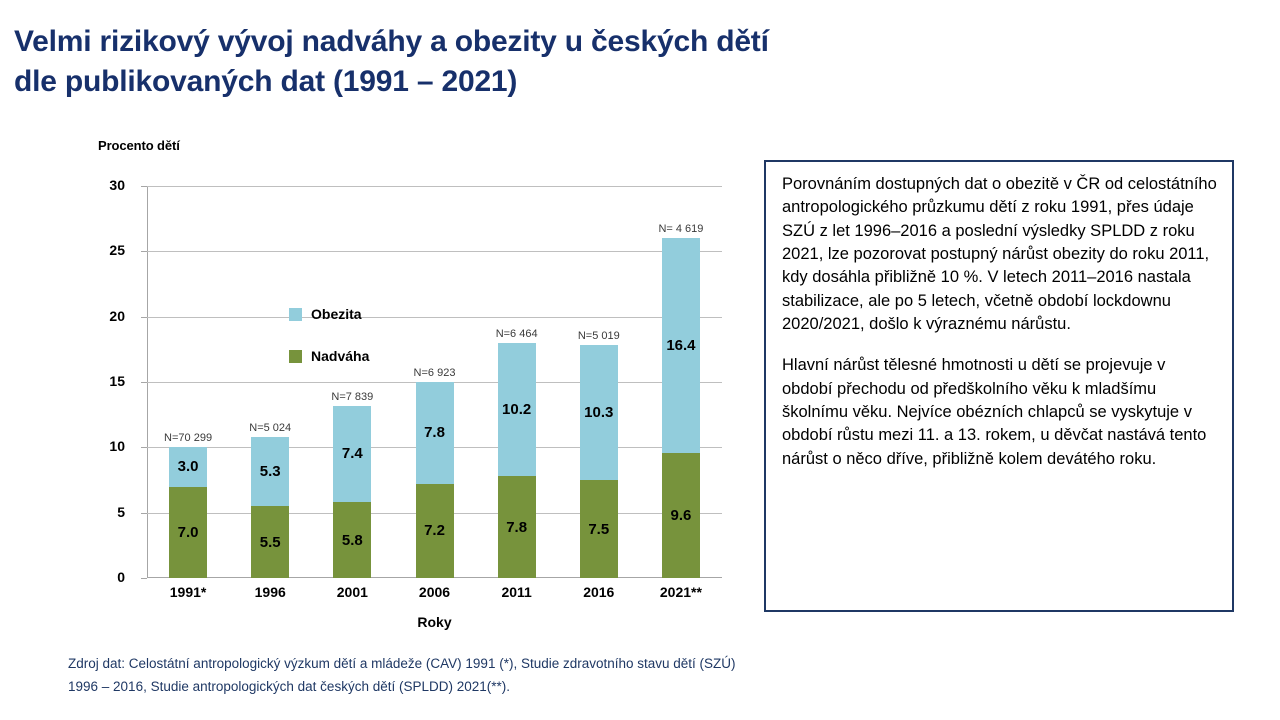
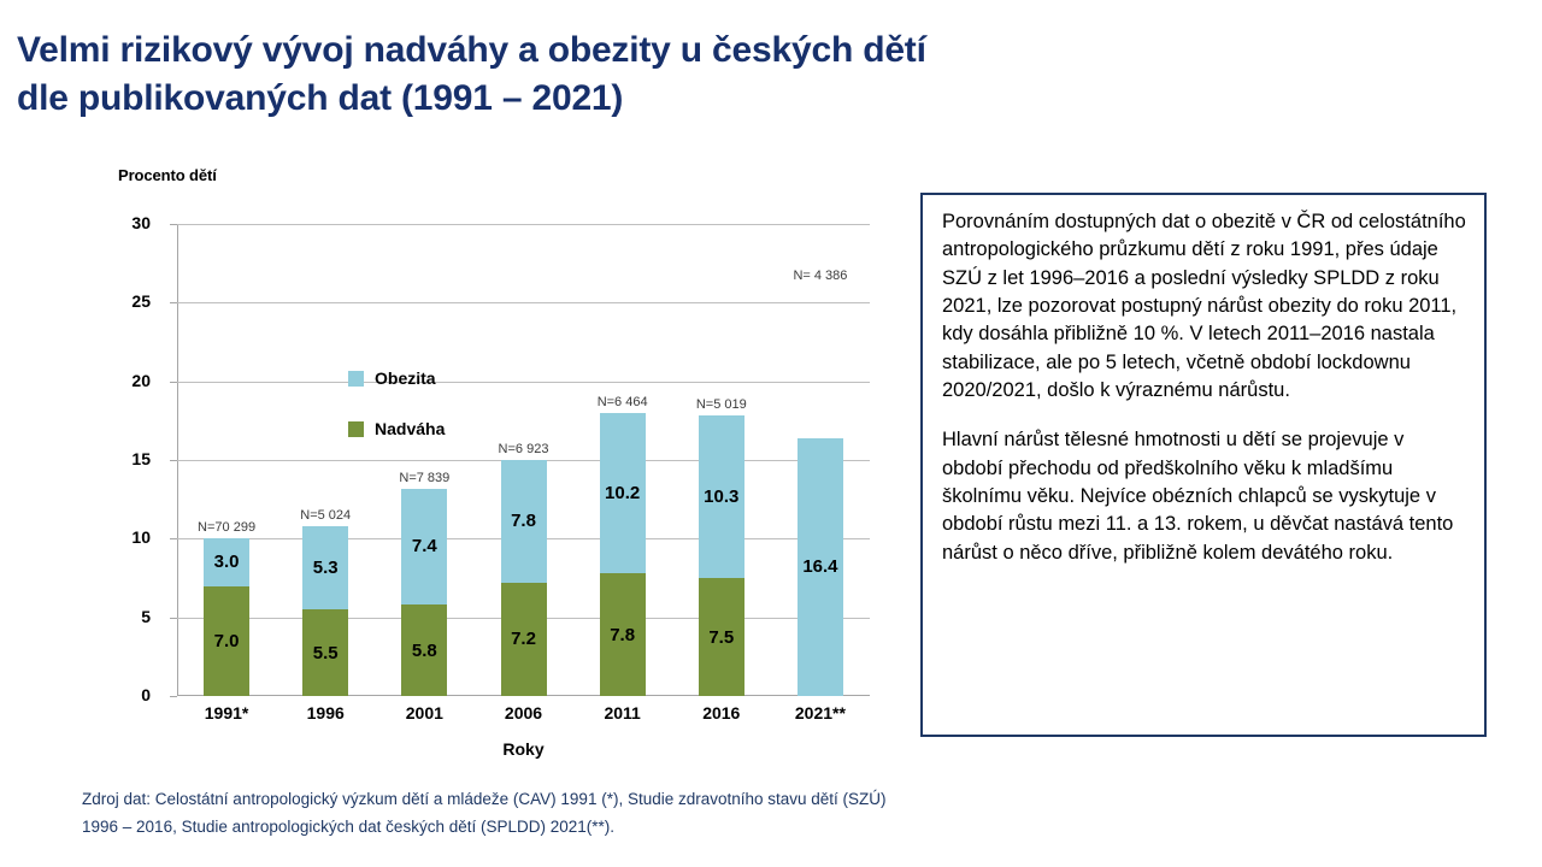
  Velmi rizikový vývoj nadváhy a obezity u českých dětí
  dle publikovaných dat (1991 – 2021)
  Procento dětí
  0
  5
  10
  15
  20
  25
  30
  N=70 299
  3.0
  7.0
  N=5 024
  5.3
  5.5
  N=7 839
  7.4
  5.8
  N=6 923
  7.8
  7.2
  N=6 464
  10.2
  7.8
  N=5 019
  10.3
  7.5
- N= 4 619
+ N= 4 386
  16.4
- 9.6
  1991*
  1996
  2001
  2006
  2011
  2016
  2021**
  Roky
  Obezita
  Nadváha
  Zdroj dat: Celostátní antropologický výzkum dětí a mládeže (CAV) 1991 (*), Studie zdravotního stavu dětí (SZÚ)
  1996 – 2016, Studie antropologických dat českých dětí (SPLDD) 2021(**).
  Porovnáním dostupných dat o obezitě v ČR od celostátního antropologického průzkumu dětí z roku 1991, přes údaje SZÚ z let 1996–2016 a poslední výsledky SPLDD z roku 2021, lze pozorovat postupný nárůst obezity do roku 2011, kdy dosáhla přibližně 10 %. V letech 2011–2016 nastala stabilizace, ale po 5 letech, včetně období lockdownu 2020/2021, došlo k výraznému nárůstu.
  Hlavní nárůst tělesné hmotnosti u dětí se projevuje v období přechodu od předškolního věku k mladšímu školnímu věku. Nejvíce obézních chlapců se vyskytuje v období růstu mezi 11. a 13. rokem, u děvčat nastává tento nárůst o něco dříve, přibližně kolem devátého roku.
